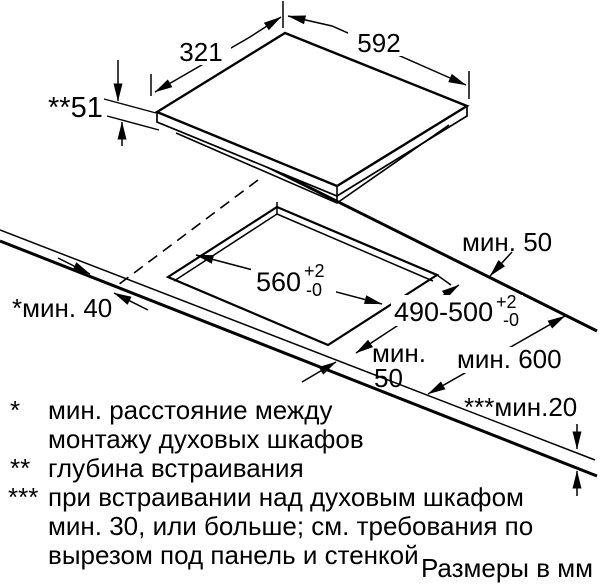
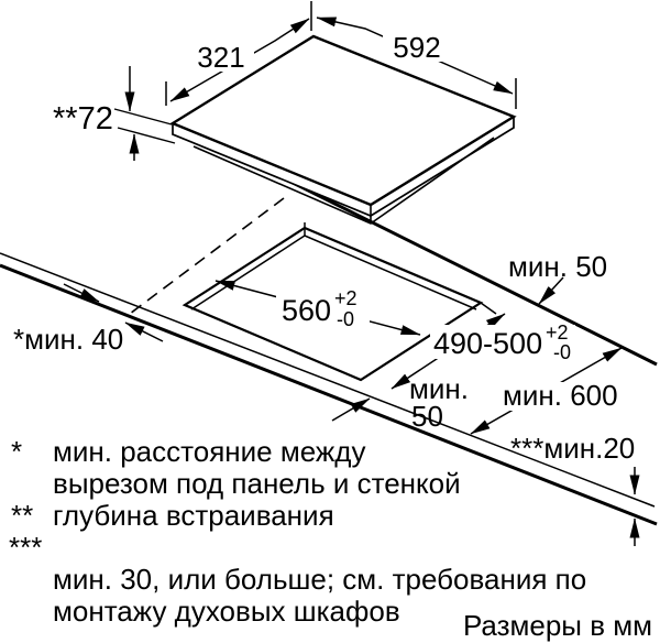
  321
  592
- **51
+ **72
  560
  +2
  -0
  490-500
  +2
  -0
  мин. 50
  *мин. 40
  мин.
  50
  мин. 600
  ***мин.20
  *
  мин. расстояние между
- монтажу духовых шкафов
+ вырезом под панель и стенкой
  **
  глубина встраивания
  ***
- при встраивании над духовым шкафом
  мин. 30, или больше; см. требования по
- вырезом под панель и стенкой
+ монтажу духовых шкафов
  Размеры в мм
